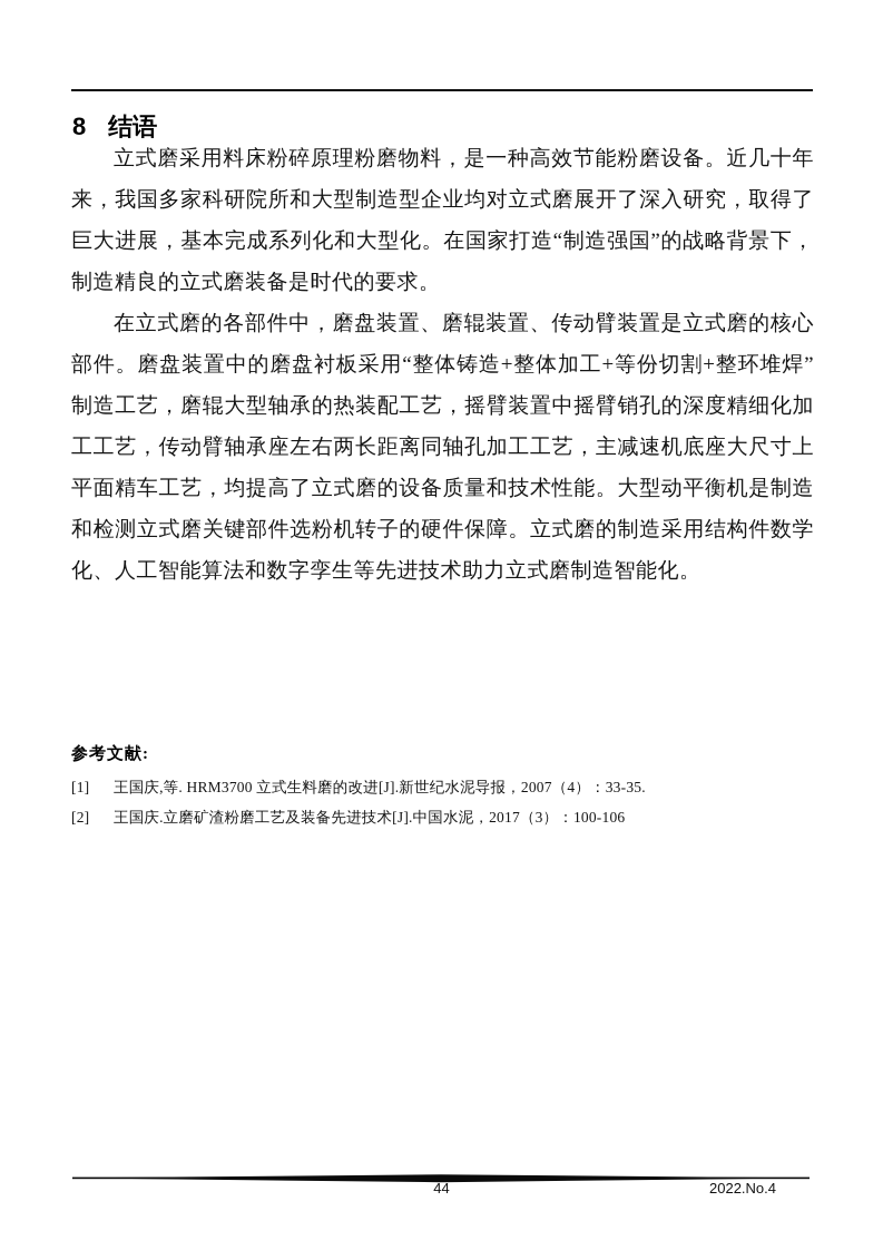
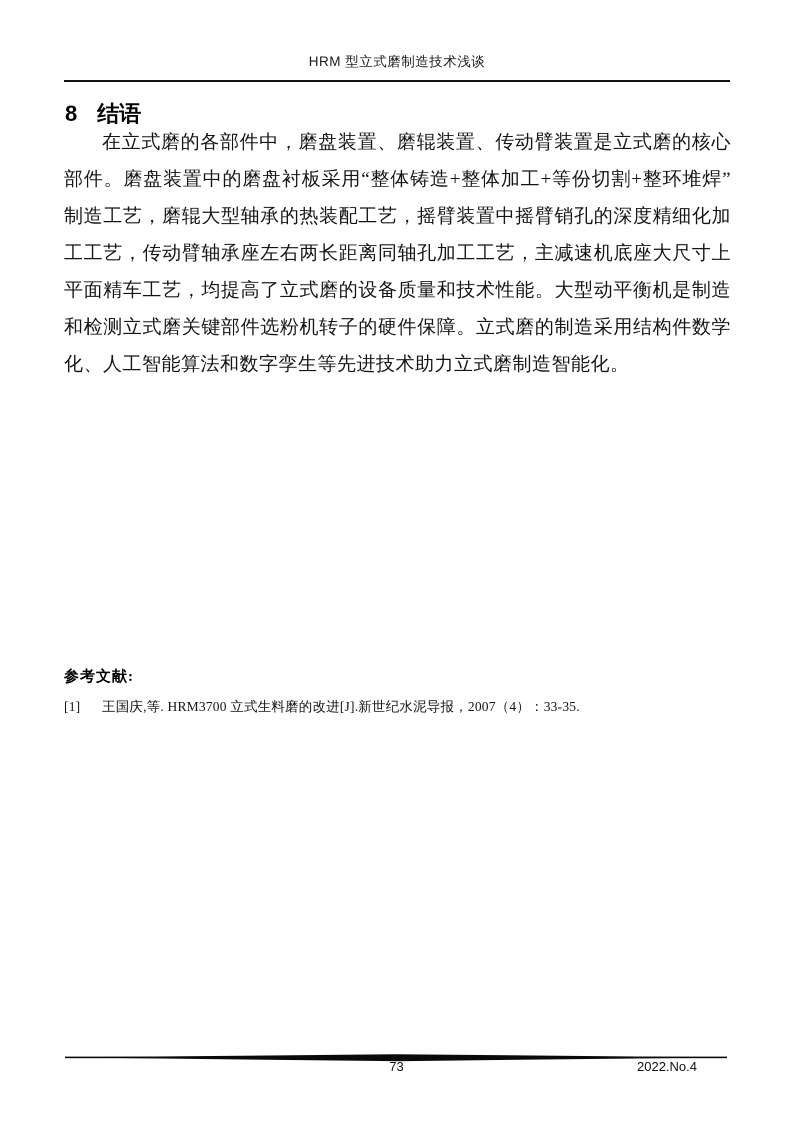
+ HRM 型立式磨制造技术浅谈
  8
  结语
- 立式磨采用料床粉碎原理粉磨物料，是一种高效节能粉磨设备。近几十年来，我国多家科研院所和大型制造型企业均对立式磨展开了深入研究，取得了巨大进展，基本完成系列化和大型化。在国家打造“制造强国”的战略背景下，制造精良的立式磨装备是时代的要求。
  在立式磨的各部件中，磨盘装置、磨辊装置、传动臂装置是立式磨的核心部件。磨盘装置中的磨盘衬板采用“整体铸造+整体加工+等份切割+整环堆焊”制造工艺，磨辊大型轴承的热装配工艺，摇臂装置中摇臂销孔的深度精细化加工工艺，传动臂轴承座左右两长距离同轴孔加工工艺，主减速机底座大尺寸上平面精车工艺，均提高了立式磨的设备质量和技术性能。大型动平衡机是制造和检测立式磨关键部件选粉机转子的硬件保障。立式磨的制造采用结构件数学化、人工智能算法和数字孪生等先进技术助力立式磨制造智能化。
  参考文献:
  [1]
  王国庆,等. HRM3700 立式生料磨的改进[J].新世纪水泥导报，2007（4）：33-35.
- [2]
- 王国庆.立磨矿渣粉磨工艺及装备先进技术[J].中国水泥，2017（3）：100-106
- 44
+ 73
  2022.No.4
